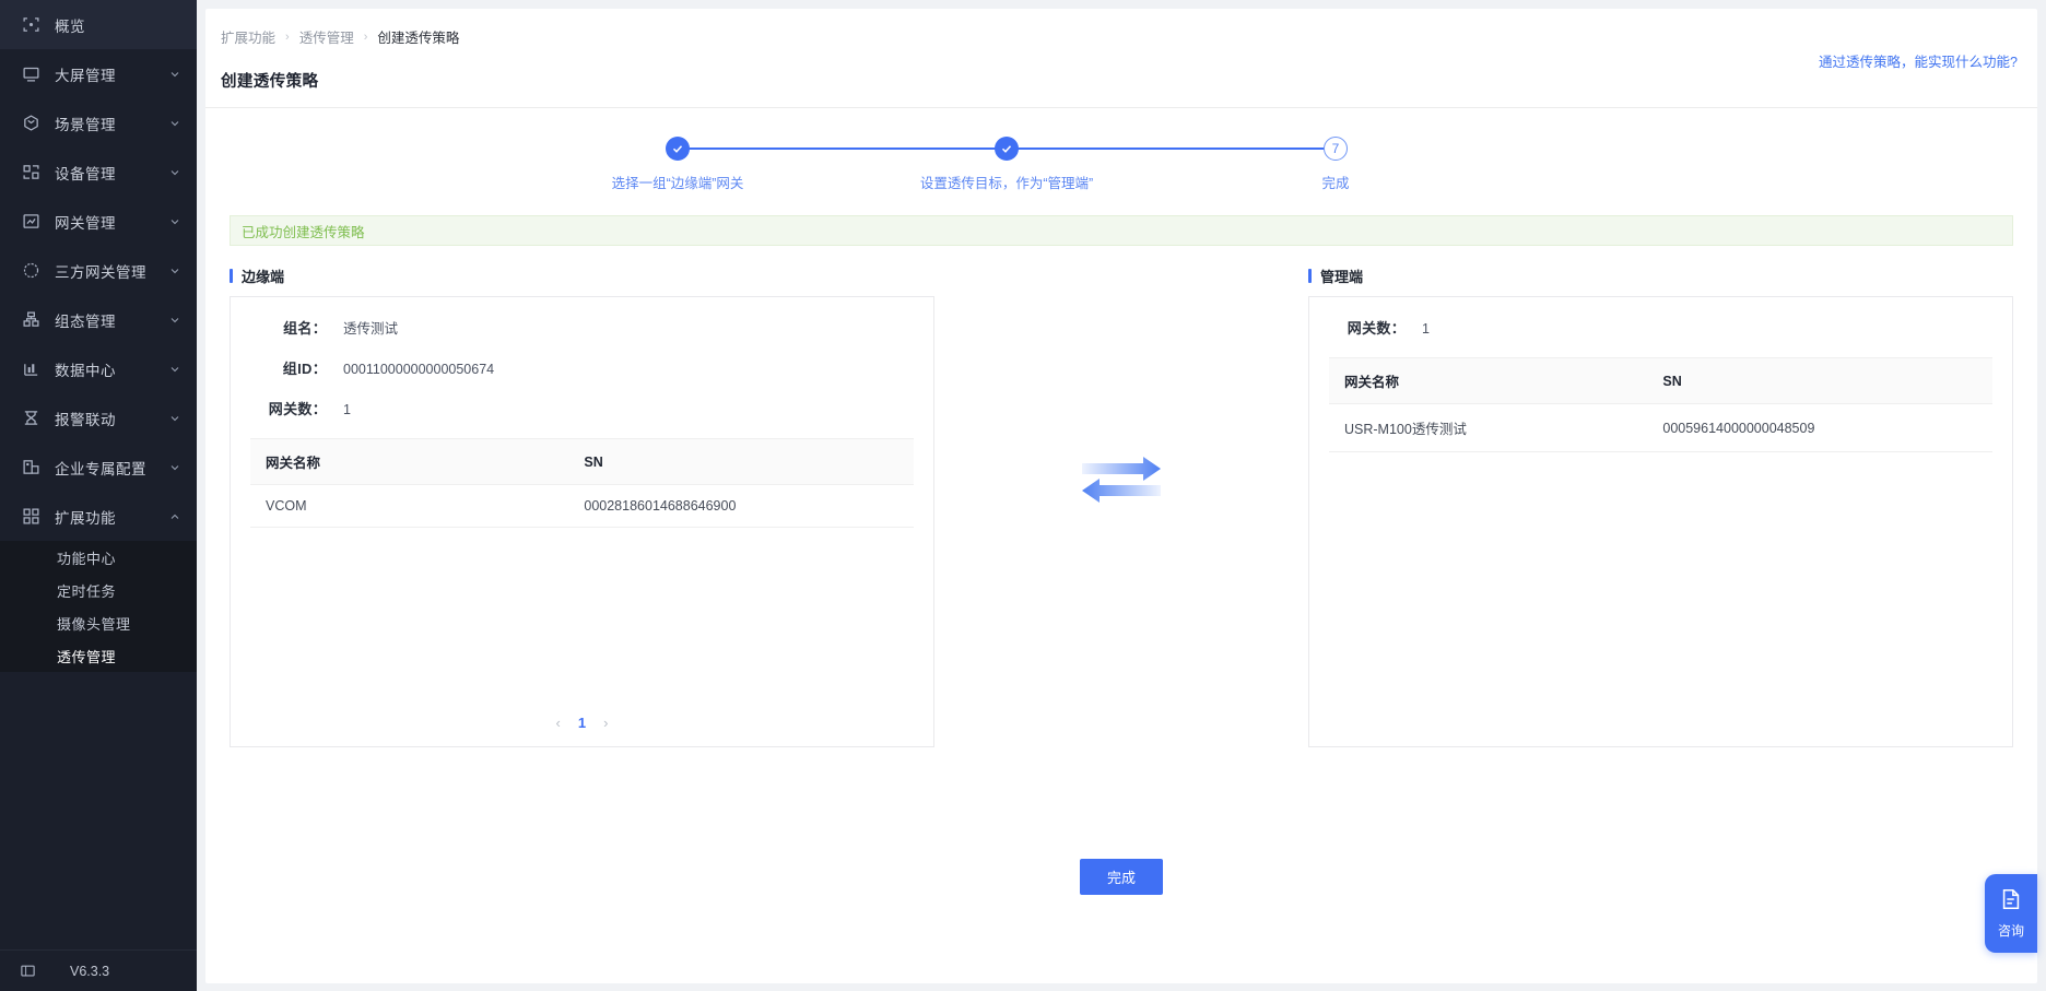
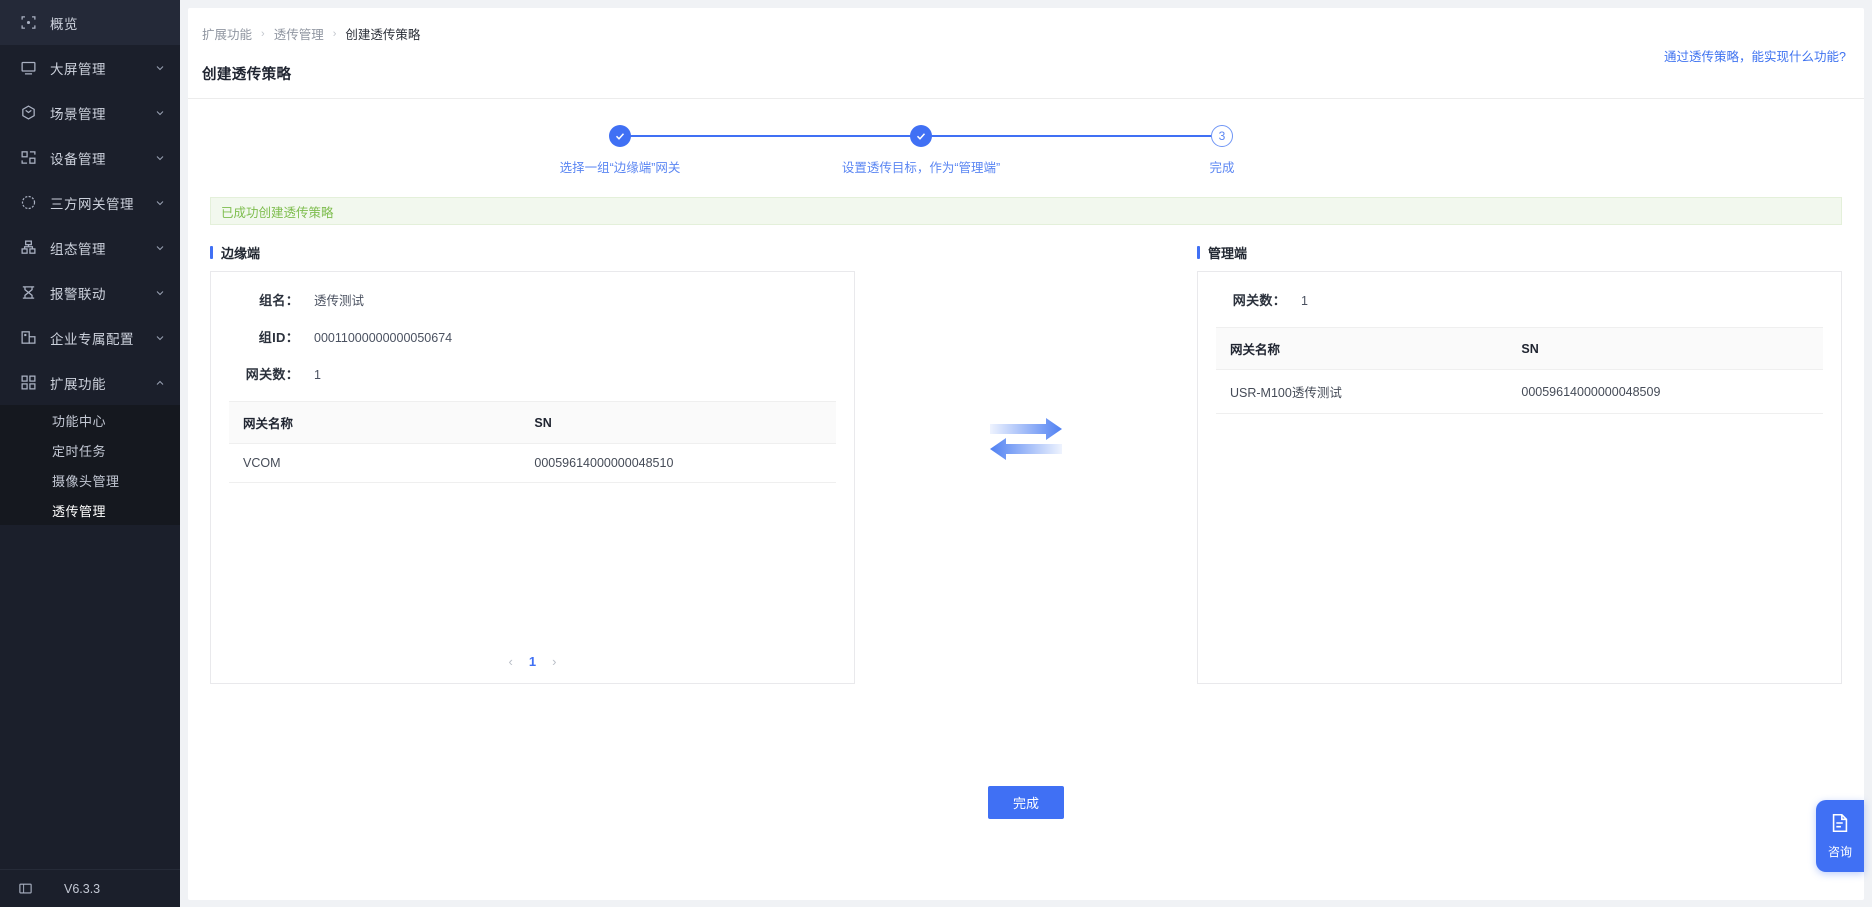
  概览
  大屏管理
  场景管理
  设备管理
- 网关管理
  三方网关管理
  组态管理
- 数据中心
  报警联动
  企业专属配置
  扩展功能
  功能中心
  定时任务
  摄像头管理
  透传管理
  V6.3.3
  扩展功能
  ›
  透传管理
  ›
  创建透传策略
  通过透传策略，能实现什么功能?
  创建透传策略
  选择一组“边缘端”网关
  设置透传目标，作为“管理端”
- 7
+ 3
  完成
  已成功创建透传策略
  边缘端
  组名：
  透传测试
  组ID：
  00011000000000050674
  网关数：
  1
  网关名称	SN
- VCOM	00028186014688646900
+ VCOM	00059614000000048510
  ‹
  1
  ›
  管理端
  网关数：
  1
  网关名称	SN
  USR-M100透传测试	00059614000000048509
  完成
  咨询
